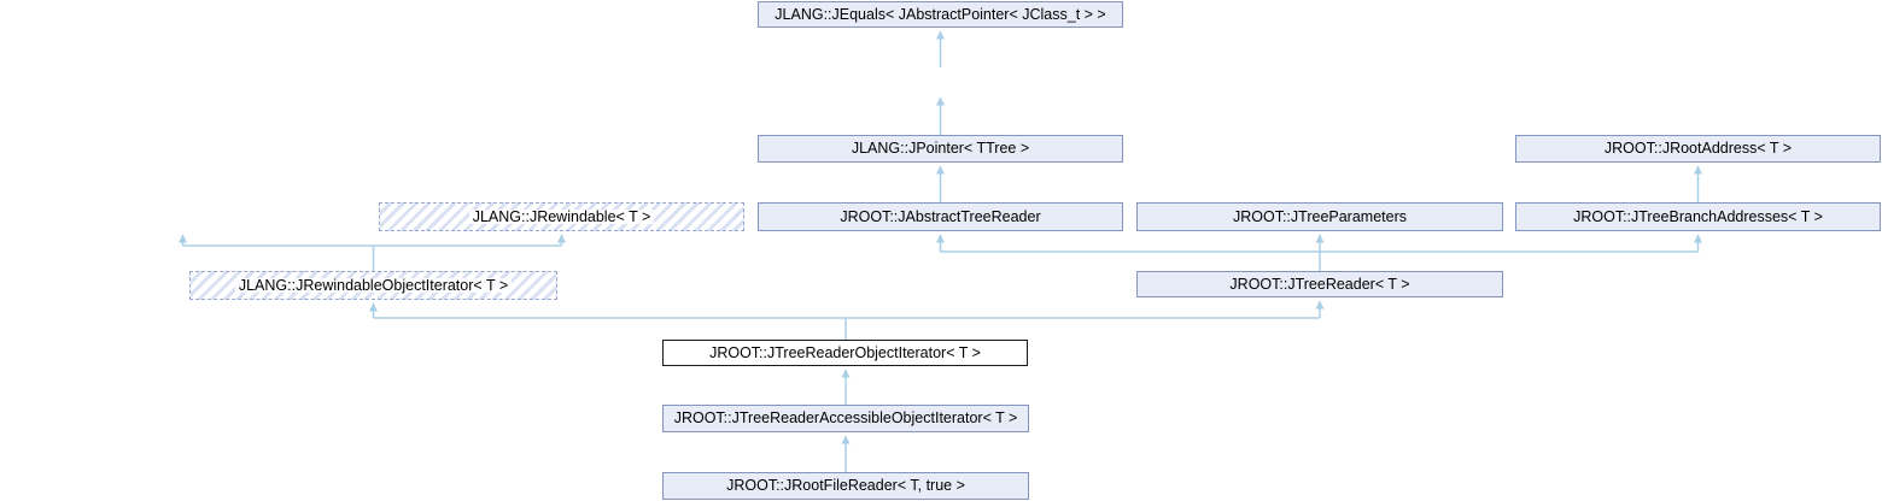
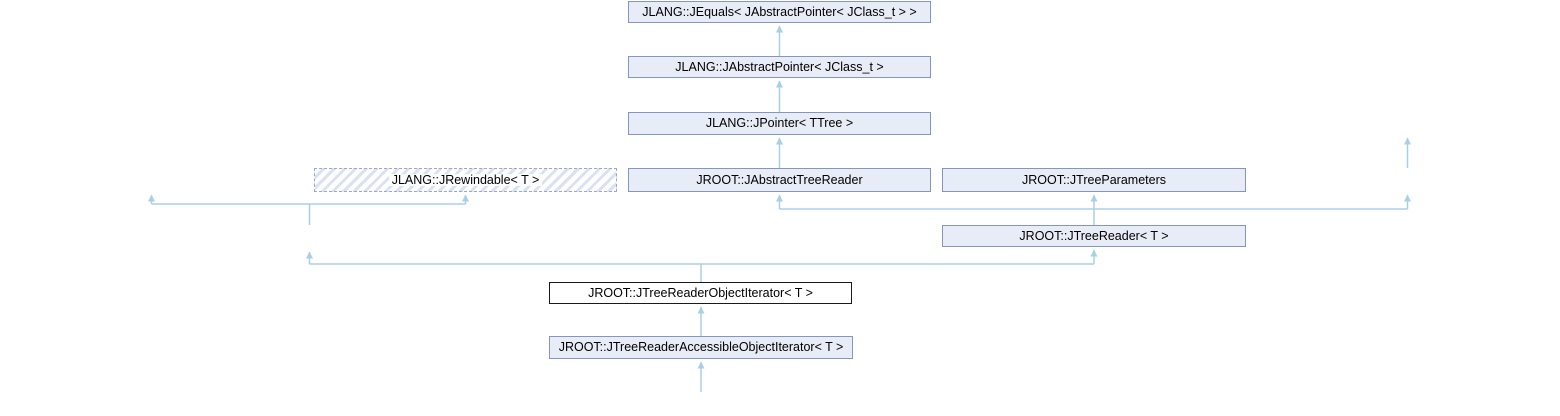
  JLANG::JEquals< JAbstractPointer< JClass_t > >
+ JLANG::JAbstractPointer< JClass_t >
  JLANG::JPointer< TTree >
  JLANG::JRewindable< T >
  JROOT::JAbstractTreeReader
  JROOT::JTreeParameters
- JROOT::JTreeBranchAddresses< T >
- JROOT::JRootAddress< T >
- JLANG::JRewindableObjectIterator< T >
  JROOT::JTreeReader< T >
  JROOT::JTreeReaderObjectIterator< T >
  JROOT::JTreeReaderAccessibleObjectIterator< T >
- JROOT::JRootFileReader< T, true >
